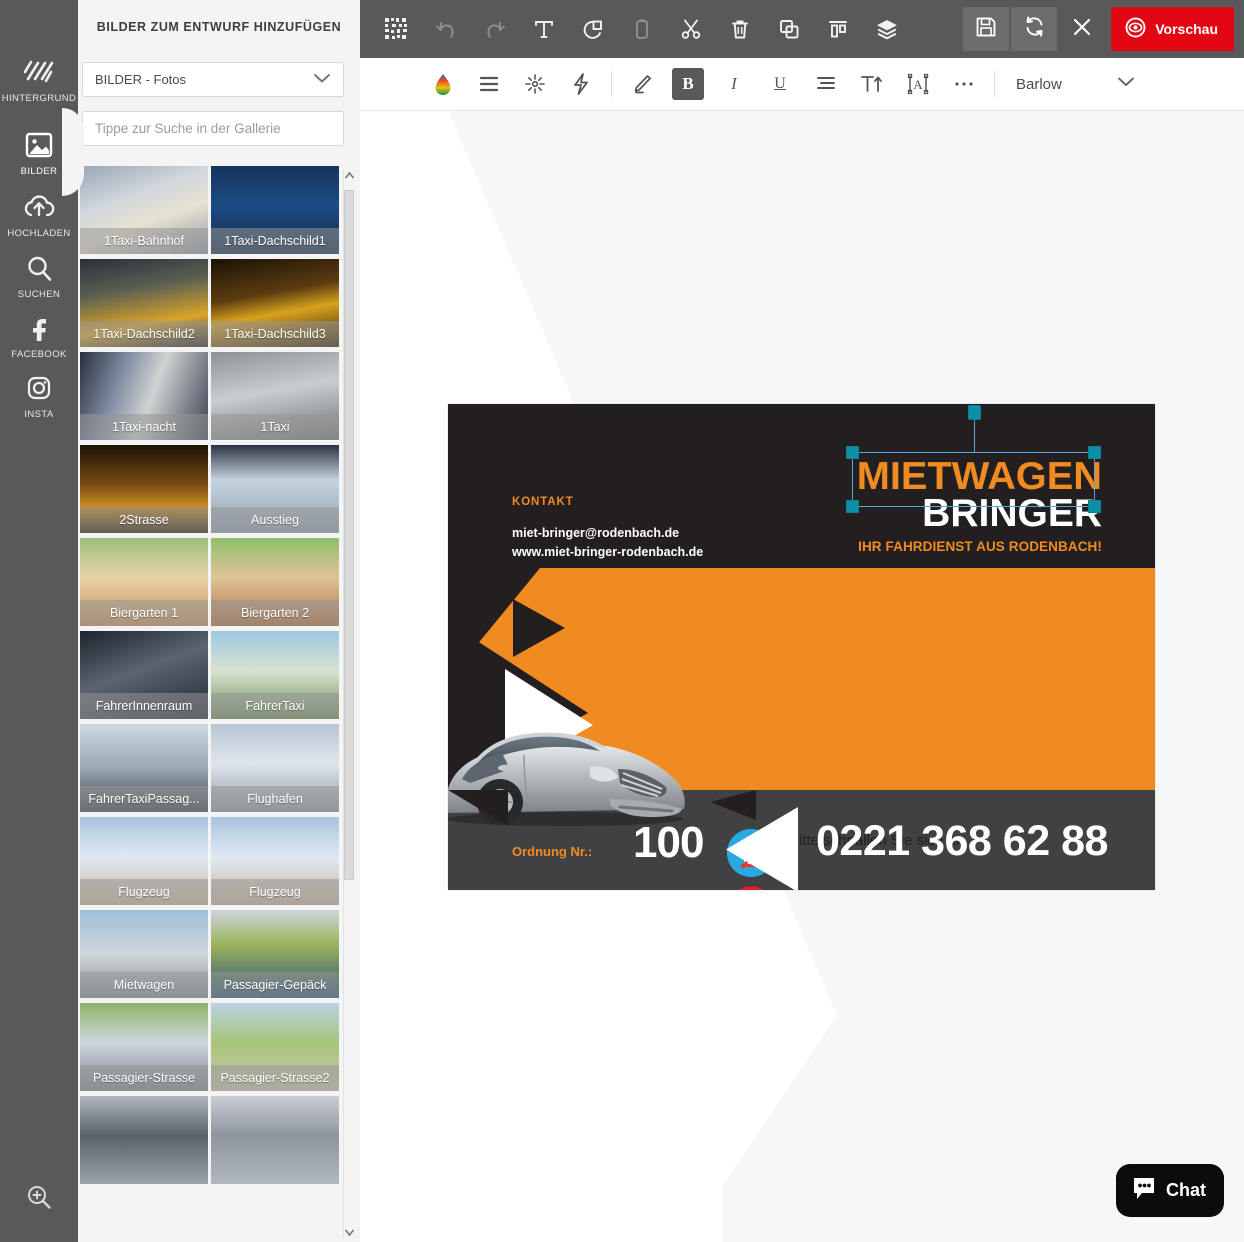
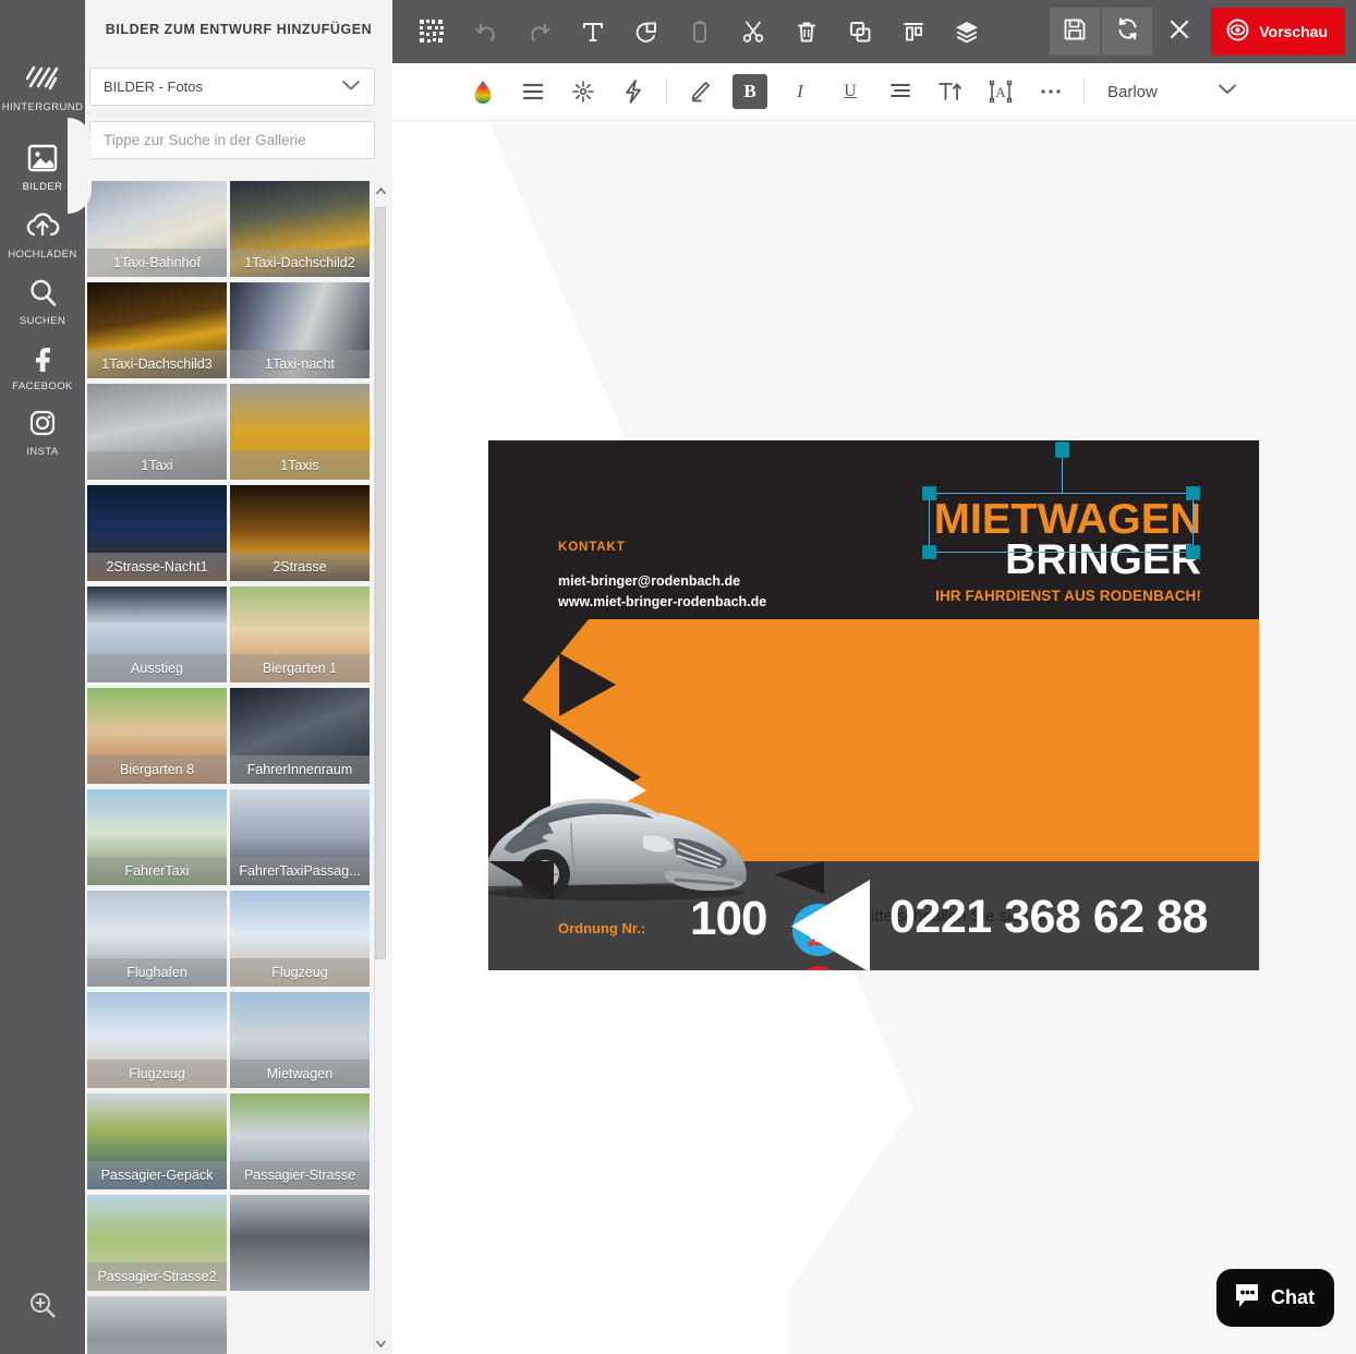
  HINTERGRUND
  BILDER
  HOCHLADEN
  SUCHEN
  FACEBOOK
  INSTA
  BILDER ZUM ENTWURF HINZUFÜGEN
  BILDER - Fotos
  Tippe zur Suche in der Gallerie
  1Taxi-Bahnhof
- 1Taxi-Dachschild1
  1Taxi-Dachschild2
  1Taxi-Dachschild3
  1Taxi-nacht
  1Taxi
+ 1Taxis
+ 2Strasse-Nacht1
  2Strasse
  Ausstieg
  Biergarten 1
- Biergarten 2
+ Biergarten 8
  FahrerInnenraum
  FahrerTaxi
  FahrerTaxiPassag...
  Flughafen
  Flugzeug
  Flugzeug
  Mietwagen
  Passagier-Gepäck
  Passagier-Strasse
  Passagier-Strasse2
  Vorschau
  B
  I
  U
  A
  Barlow
  KONTAKT
  miet-bringer@rodenbach.de
  www.miet-bringer-rodenbach.de
  MIETWAGEN
  BRINGER
  IHR FAHRDIENST AUS RODENBACH!
  itte schnallen Sie sich an.
  Ordnung Nr.:
  100
  0221 368 62 88
  Chat
